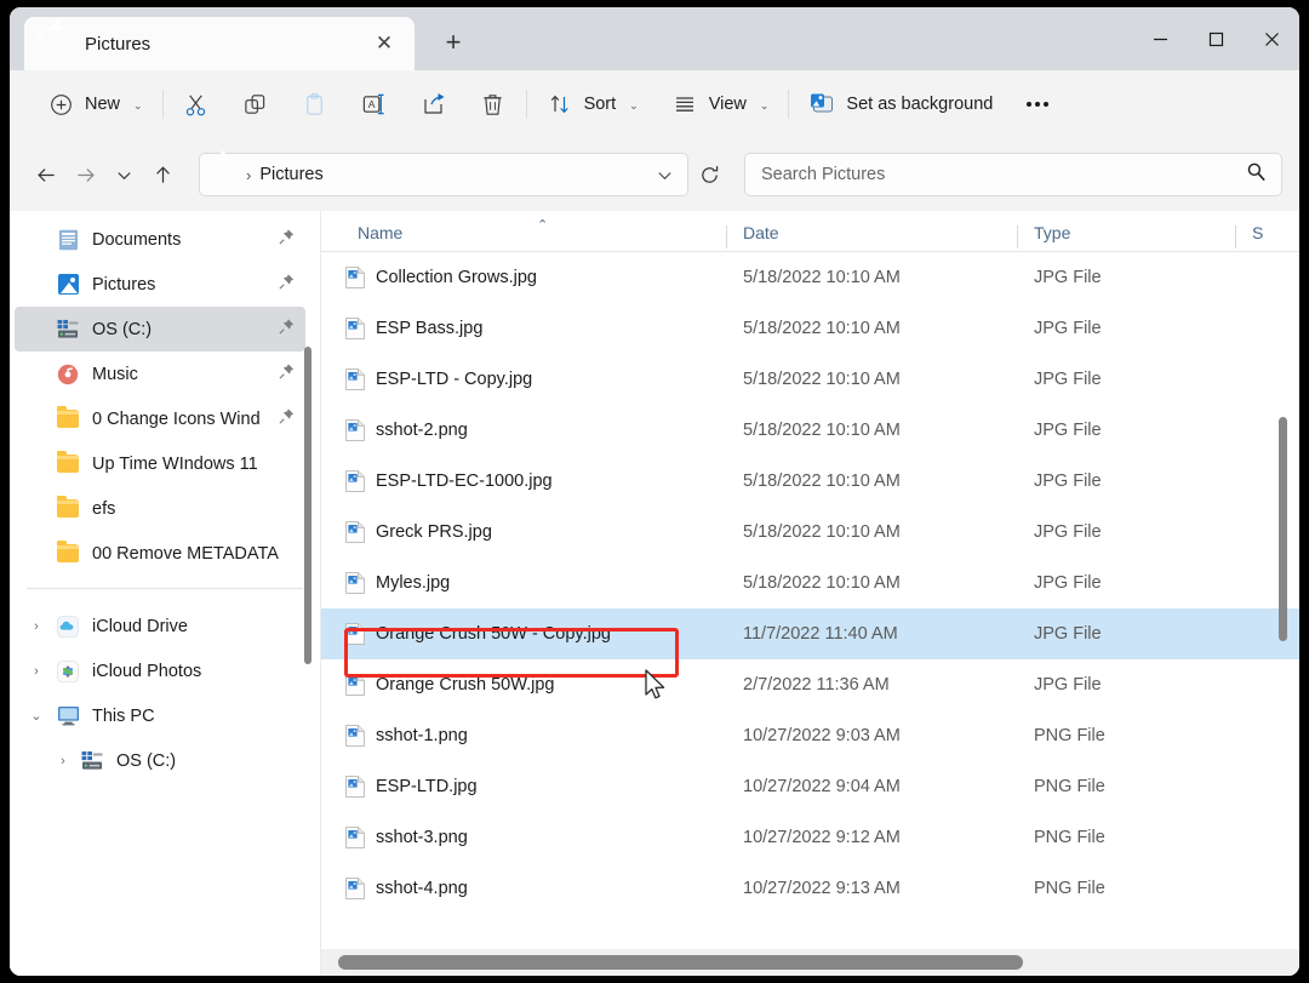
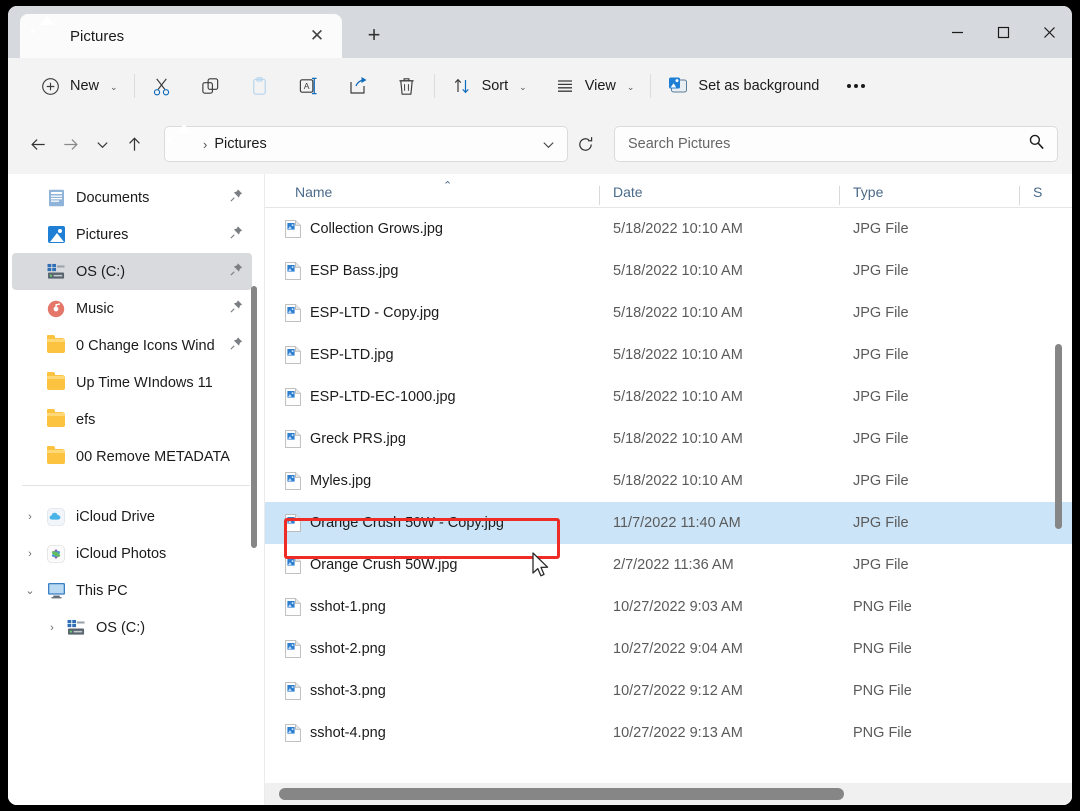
  Pictures
  ✕
  +
  New
  ⌄
  A
  Sort
  ⌄
  View
  ⌄
  Set as background
  ›
  Pictures
  Search Pictures
  Documents
  Pictures
  OS (C:)
  Music
  0 Change Icons Wind
  Up Time WIndows 11
  efs
  00 Remove METADATA
  ›
  iCloud Drive
  ›
  iCloud Photos
  ⌄
  This PC
  ›
  OS (C:)
  Name
  ⌃
  Date
  Type
  S
  Collection Grows.jpg
  5/18/2022 10:10 AM
  JPG File
  ESP Bass.jpg
  5/18/2022 10:10 AM
  JPG File
  ESP-LTD - Copy.jpg
  5/18/2022 10:10 AM
  JPG File
- sshot-2.png
+ ESP-LTD.jpg
  5/18/2022 10:10 AM
  JPG File
  ESP-LTD-EC-1000.jpg
  5/18/2022 10:10 AM
  JPG File
  Greck PRS.jpg
  5/18/2022 10:10 AM
  JPG File
  Myles.jpg
  5/18/2022 10:10 AM
  JPG File
  Orange Crush 50W - Copy.jpg
  11/7/2022 11:40 AM
  JPG File
  Orange Crush 50W.jpg
  2/7/2022 11:36 AM
  JPG File
  sshot-1.png
  10/27/2022 9:03 AM
  PNG File
- ESP-LTD.jpg
+ sshot-2.png
  10/27/2022 9:04 AM
  PNG File
  sshot-3.png
  10/27/2022 9:12 AM
  PNG File
  sshot-4.png
  10/27/2022 9:13 AM
  PNG File
